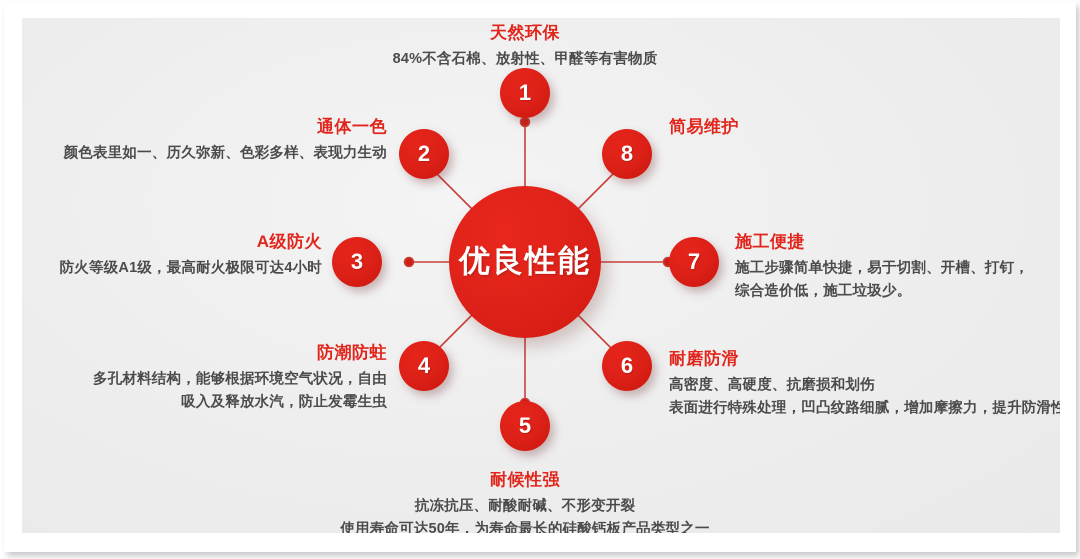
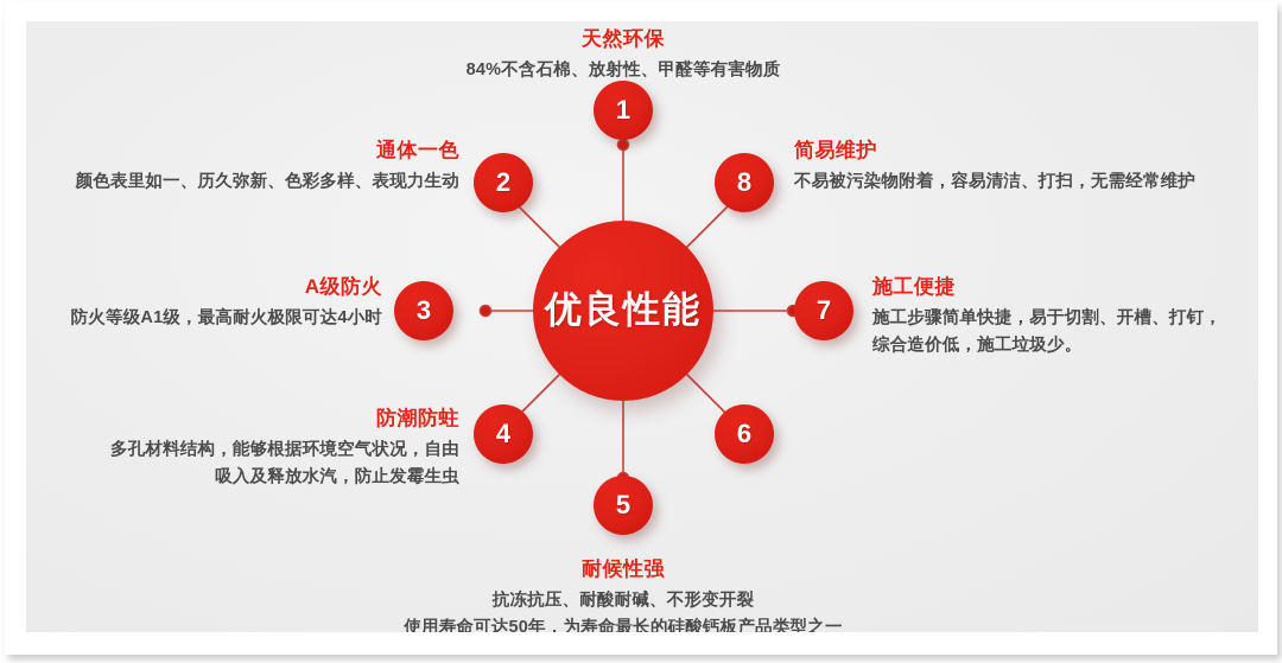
  优良性能
  1
  天然环保
  84%不含石棉、放射性、甲醛等有害物质
  2
  通体一色
  颜色表里如一、历久弥新、色彩多样、表现力生动
  3
  A级防火
  防火等级A1级，最高耐火极限可达4小时
  4
  防潮防蛀
  多孔材料结构，能够根据环境空气状况，自由
  吸入及释放水汽，防止发霉生虫
  5
  耐候性强
  抗冻抗压、耐酸耐碱、不形变开裂
  使用寿命可达50年，为寿命最长的硅酸钙板产品类型之一
  6
- 耐磨防滑
- 高密度、高硬度、抗磨损和划伤
- 表面进行特殊处理，凹凸纹路细腻，增加摩擦力，提升防滑性
  7
  施工便捷
  施工步骤简单快捷，易于切割、开槽、打钉，
  综合造价低，施工垃圾少。
  8
  简易维护
+ 不易被污染物附着，容易清洁、打扫，无需经常维护
